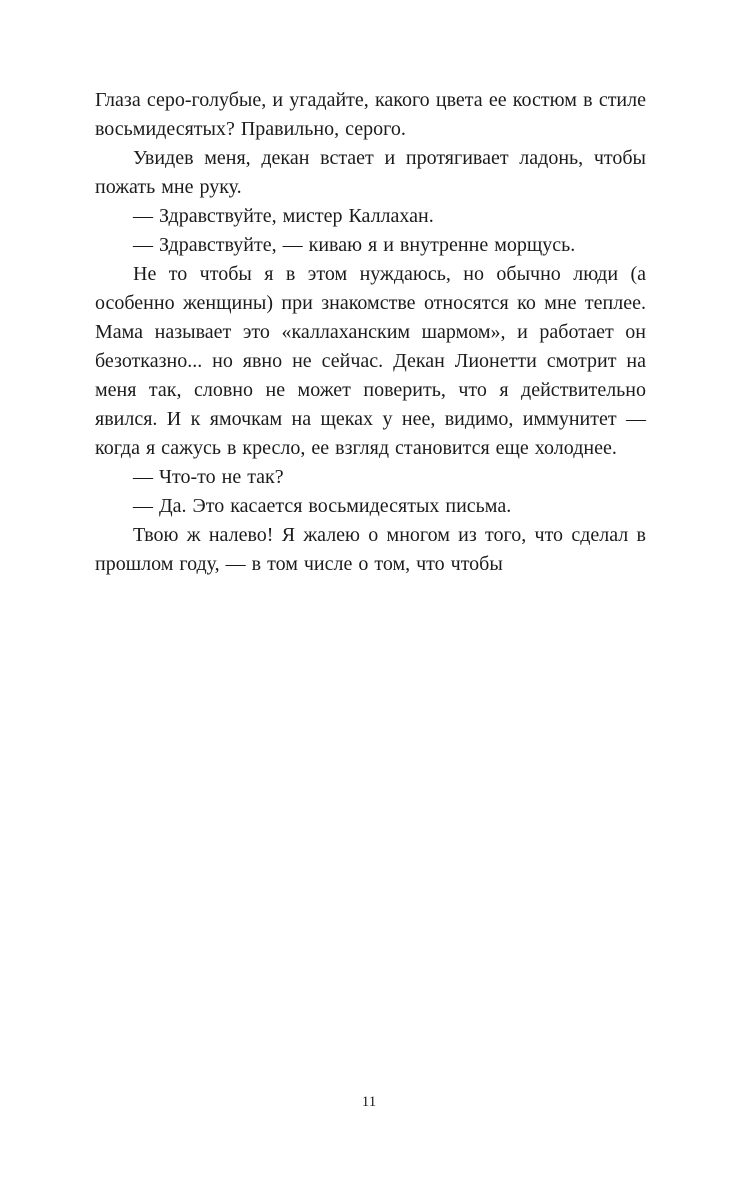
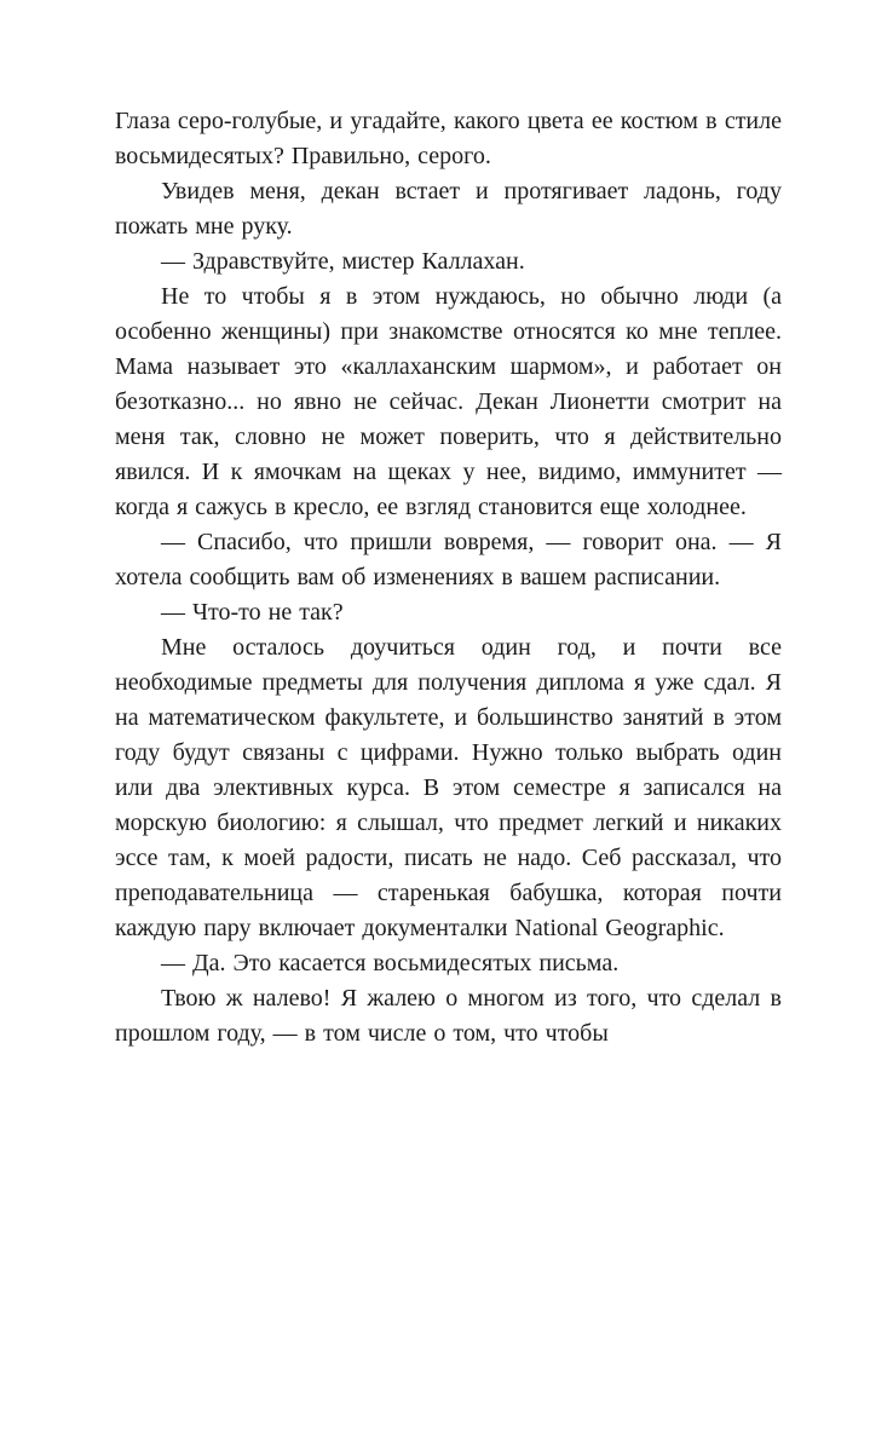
  Глаза серо-голубые, и угадайте, какого цвета ее костюм в стиле восьмидесятых? Правильно, серого.
- Увидев меня, декан встает и протягивает ладонь, чтобы пожать мне руку.
+ Увидев меня, декан встает и протягивает ладонь, году пожать мне руку.
  — Здравствуйте, мистер Каллахан.
- — Здравствуйте, — киваю я и внутренне морщусь.
  Не то чтобы я в этом нуждаюсь, но обычно люди (а особенно женщины) при знакомстве относятся ко мне теплее. Мама называет это «каллаханским шармом», и работает он безотказно... но явно не сейчас. Декан Лионетти смотрит на меня так, словно не может поверить, что я действительно явился. И к ямочкам на щеках у нее, видимо, иммунитет — когда я сажусь в кресло, ее взгляд становится еще холоднее.
+ — Спасибо, что пришли вовремя, — говорит она. — Я хотела сообщить вам об изменениях в вашем расписании.
  — Что-то не так?
+ Мне осталось доучиться один год, и почти все необходимые предметы для получения диплома я уже сдал. Я на математическом факультете, и большинство занятий в этом году будут связаны с цифрами. Нужно только выбрать один или два элективных курса. В этом семестре я записался на морскую биологию: я слышал, что предмет легкий и никаких эссе там, к моей радости, писать не надо. Себ рассказал, что преподавательница — старенькая бабушка, которая почти каждую пару включает документалки National Geographic.
  — Да. Это касается восьмидесятых письма.
  Твою ж налево! Я жалею о многом из того, что сделал в прошлом году, — в том числе о том, что чтобы
- 11
